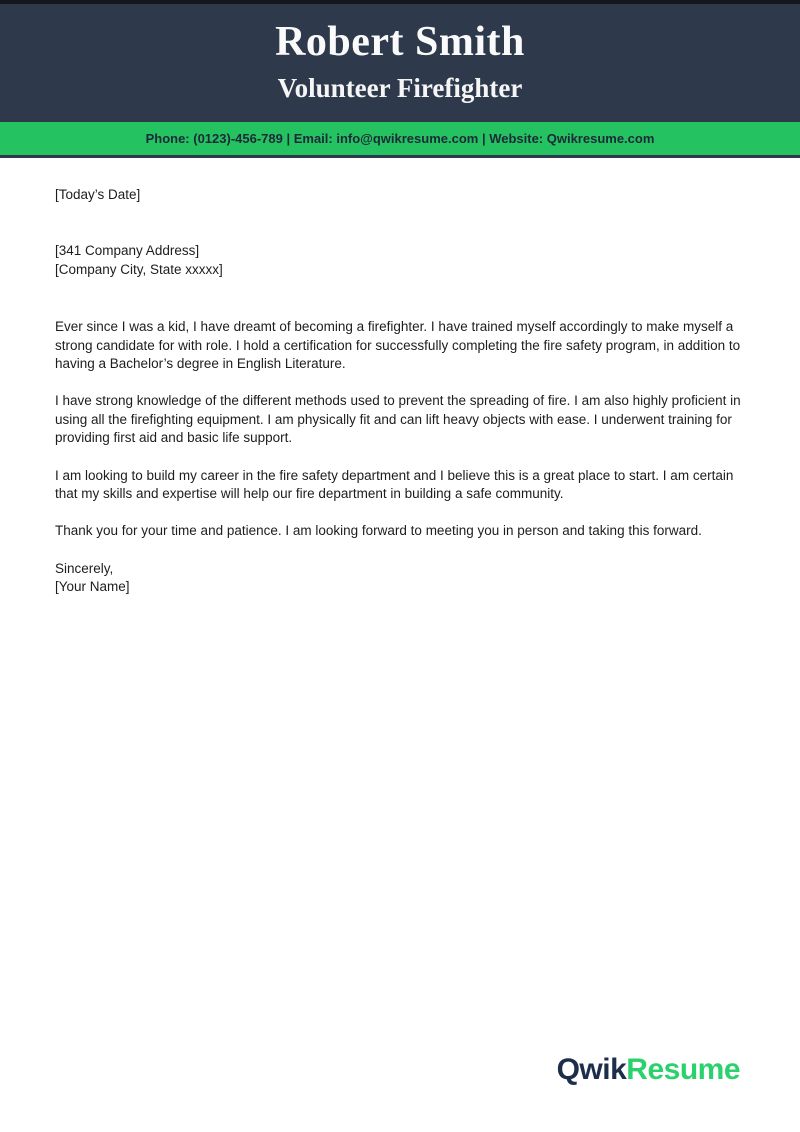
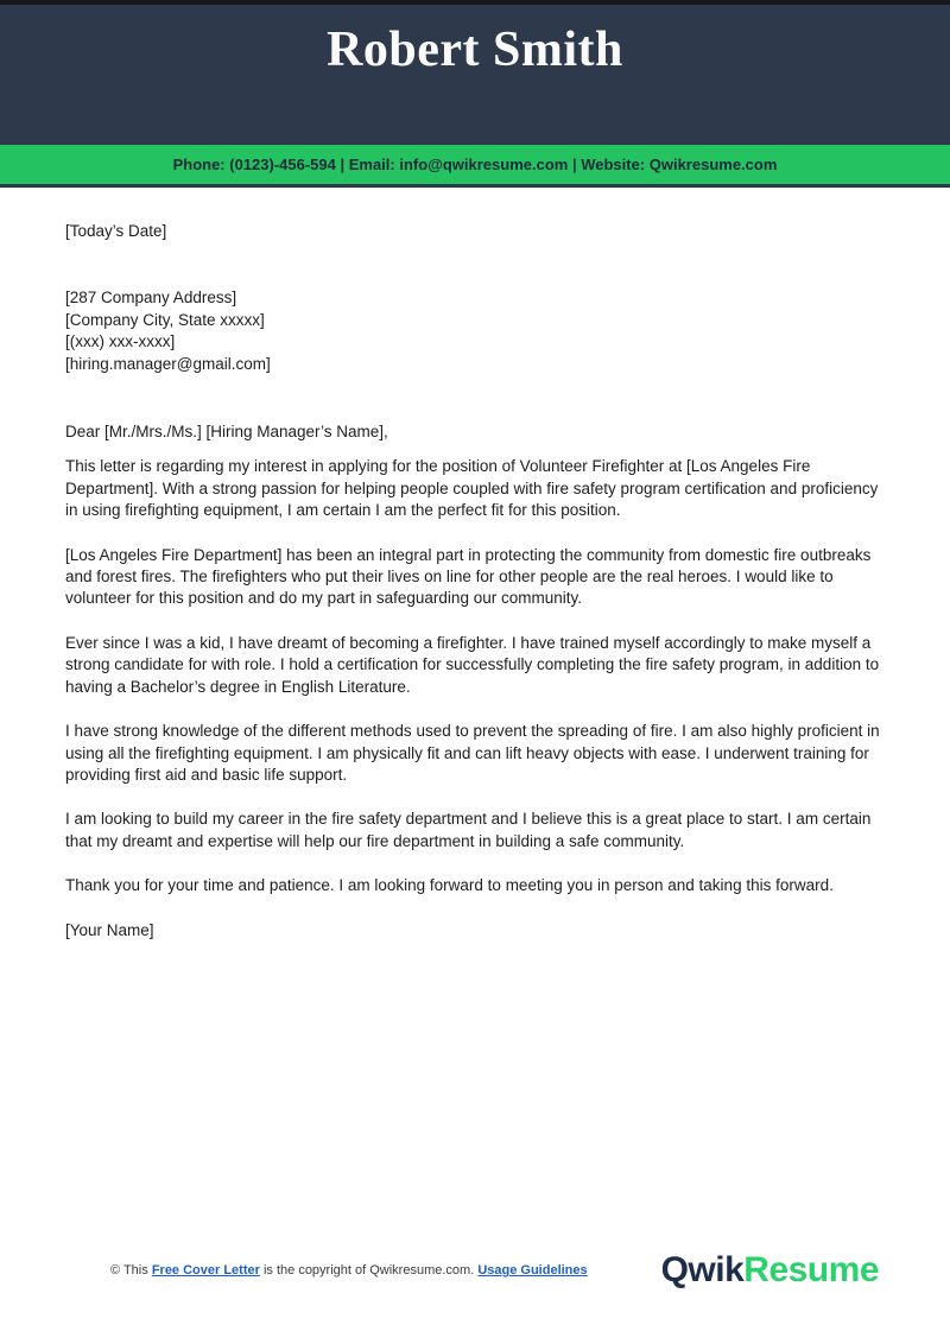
  Robert Smith
- Volunteer Firefighter
- Phone: (0123)-456-789 | Email: info@qwikresume.com | Website: Qwikresume.com
+ Phone: (0123)-456-594 | Email: info@qwikresume.com | Website: Qwikresume.com
  [Today’s Date]
- [341 Company Address]
+ [287 Company Address]
  [Company City, State xxxxx]
+ [(xxx) xxx-xxxx]
+ [hiring.manager@gmail.com]
+ Dear [Mr./Mrs./Ms.] [Hiring Manager’s Name],
+ This letter is regarding my interest in applying for the position of Volunteer Firefighter at [Los Angeles Fire Department]. With a strong passion for helping people coupled with fire safety program certification and proficiency in using firefighting equipment, I am certain I am the perfect fit for this position.
+ [Los Angeles Fire Department] has been an integral part in protecting the community from domestic fire outbreaks and forest fires. The firefighters who put their lives on line for other people are the real heroes. I would like to volunteer for this position and do my part in safeguarding our community.
  Ever since I was a kid, I have dreamt of becoming a firefighter. I have trained myself accordingly to make myself a strong candidate for with role. I hold a certification for successfully completing the fire safety program, in addition to having a Bachelor’s degree in English Literature.
  I have strong knowledge of the different methods used to prevent the spreading of fire. I am also highly proficient in using all the firefighting equipment. I am physically fit and can lift heavy objects with ease. I underwent training for providing first aid and basic life support.
- I am looking to build my career in the fire safety department and I believe this is a great place to start. I am certain that my skills and expertise will help our fire department in building a safe community.
+ I am looking to build my career in the fire safety department and I believe this is a great place to start. I am certain that my dreamt and expertise will help our fire department in building a safe community.
  Thank you for your time and patience. I am looking forward to meeting you in person and taking this forward.
- Sincerely,
  [Your Name]
+ © This Free Cover Letter is the copyright of Qwikresume.com. Usage Guidelines
  QwikResume
